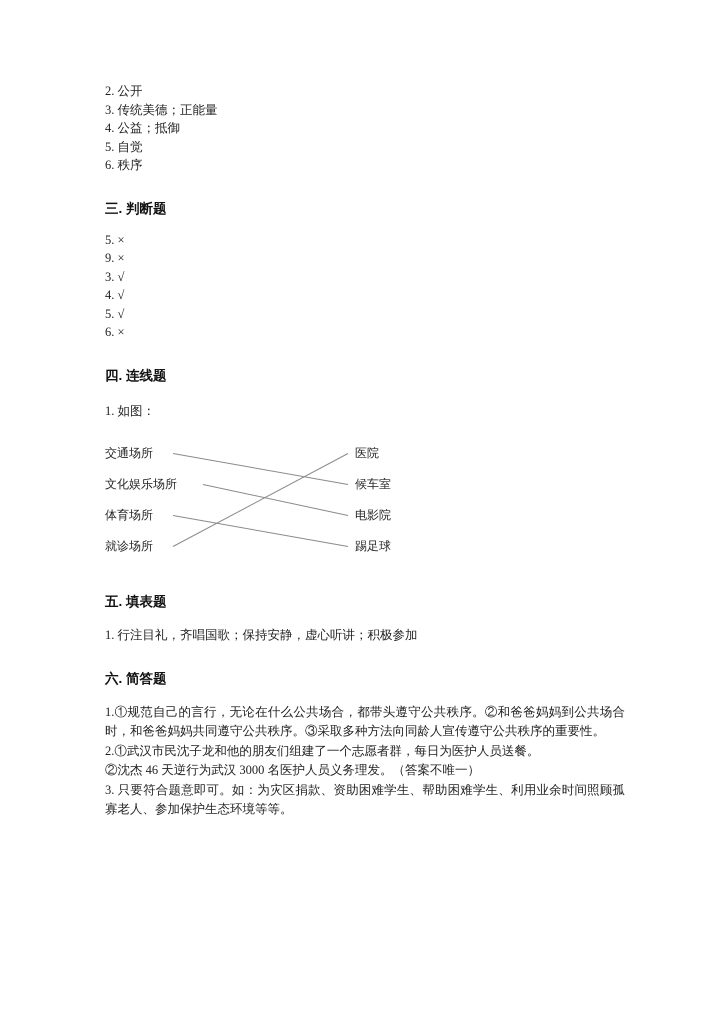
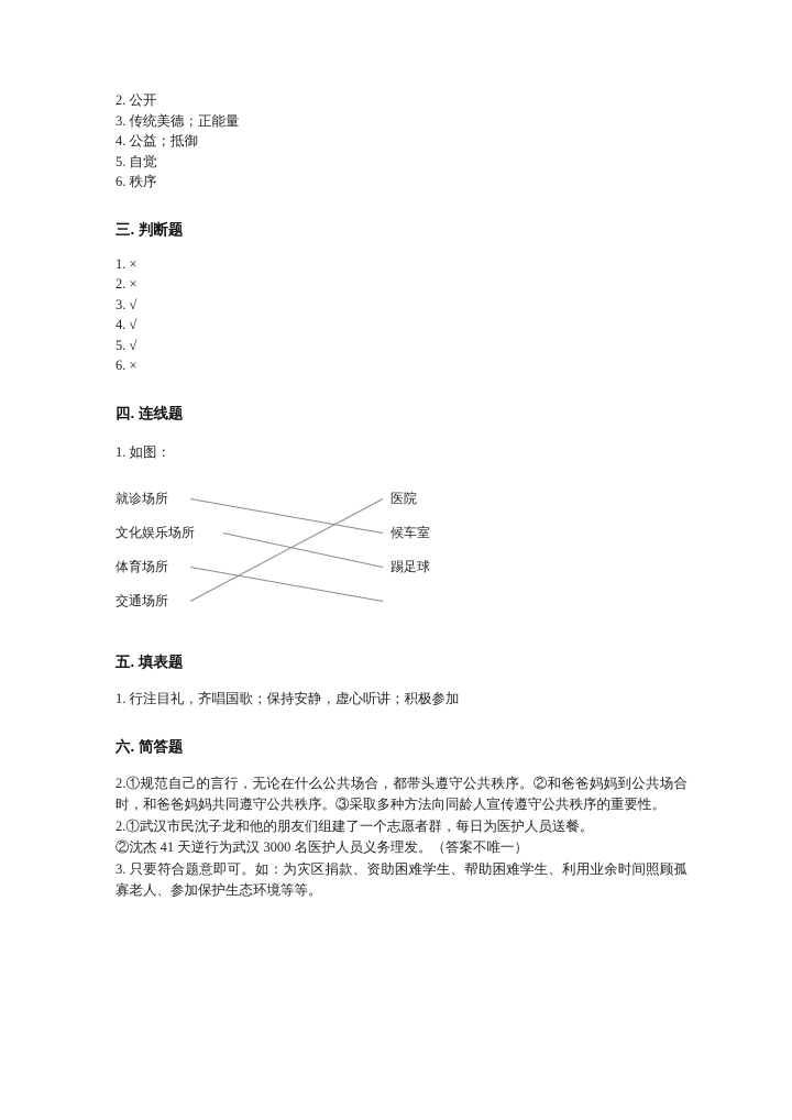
  2. 公开
  3. 传统美德；正能量
  4. 公益；抵御
  5. 自觉
  6. 秩序
  三. 判断题
- 5. ×
+ 1. ×
- 9. ×
+ 2. ×
  3. √
  4. √
  5. √
  6. ×
  四. 连线题
  1. 如图：
- 交通场所
+ 就诊场所
  文化娱乐场所
  体育场所
- 就诊场所
+ 交通场所
  医院
  候车室
- 电影院
  踢足球
  五. 填表题
  1. 行注目礼，齐唱国歌；保持安静，虚心听讲；积极参加
  六. 简答题
- 1.①规范自己的言行，无论在什么公共场合，都带头遵守公共秩序。②和爸爸妈妈到公共场合时，和爸爸妈妈共同遵守公共秩序。③采取多种方法向同龄人宣传遵守公共秩序的重要性。
+ 2.①规范自己的言行，无论在什么公共场合，都带头遵守公共秩序。②和爸爸妈妈到公共场合时，和爸爸妈妈共同遵守公共秩序。③采取多种方法向同龄人宣传遵守公共秩序的重要性。
  2.①武汉市民沈子龙和他的朋友们组建了一个志愿者群，每日为医护人员送餐。
- ②沈杰 46 天逆行为武汉 3000 名医护人员义务理发。（答案不唯一）
+ ②沈杰 41 天逆行为武汉 3000 名医护人员义务理发。（答案不唯一）
  3. 只要符合题意即可。如：为灾区捐款、资助困难学生、帮助困难学生、利用业余时间照顾孤寡老人、参加保护生态环境等等。
